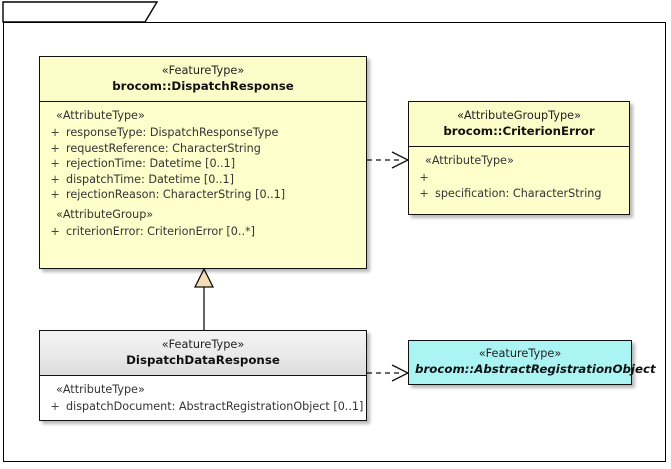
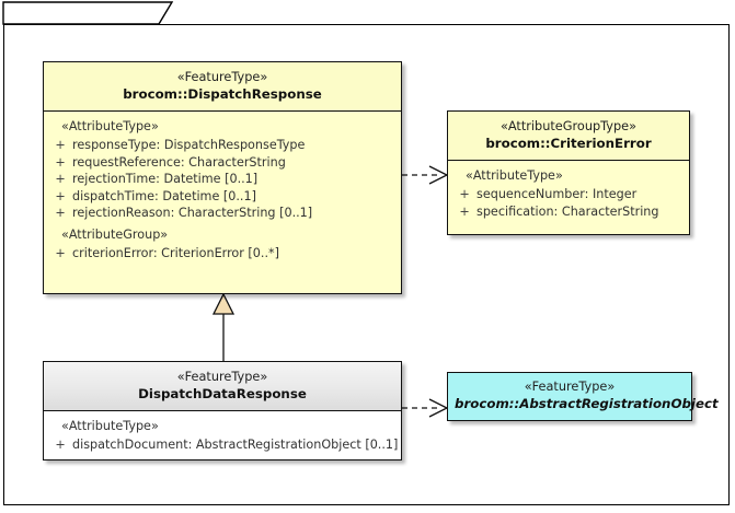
  «FeatureType»
  brocom::DispatchResponse
  «AttributeType»
  +
  responseType: DispatchResponseType
  +
  requestReference: CharacterString
  +
  rejectionTime: Datetime [0..1]
  +
  dispatchTime: Datetime [0..1]
  +
  rejectionReason: CharacterString [0..1]
  «AttributeGroup»
  +
  criterionError: CriterionError [0..*]
  «AttributeGroupType»
  brocom::CriterionError
  «AttributeType»
  +
+ sequenceNumber: Integer
  +
  specification: CharacterString
  «FeatureType»
  DispatchDataResponse
  «AttributeType»
  +
  dispatchDocument: AbstractRegistrationObject [0..1]
  «FeatureType»
  brocom::AbstractRegistrationObject
